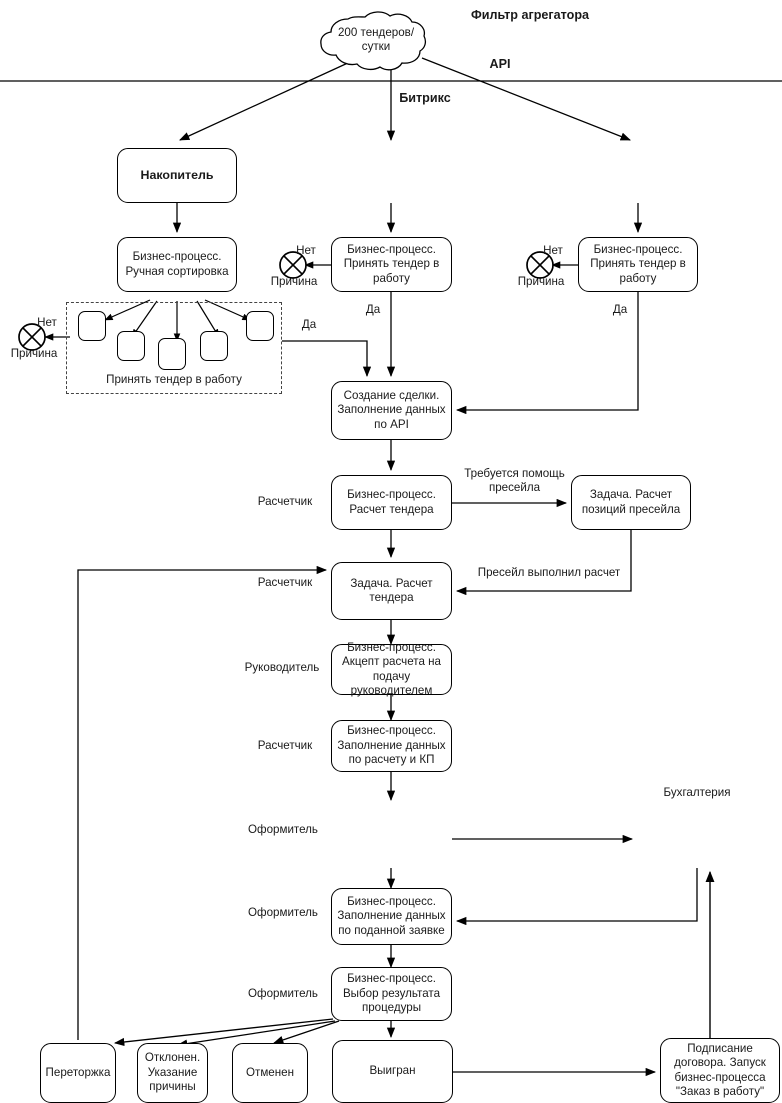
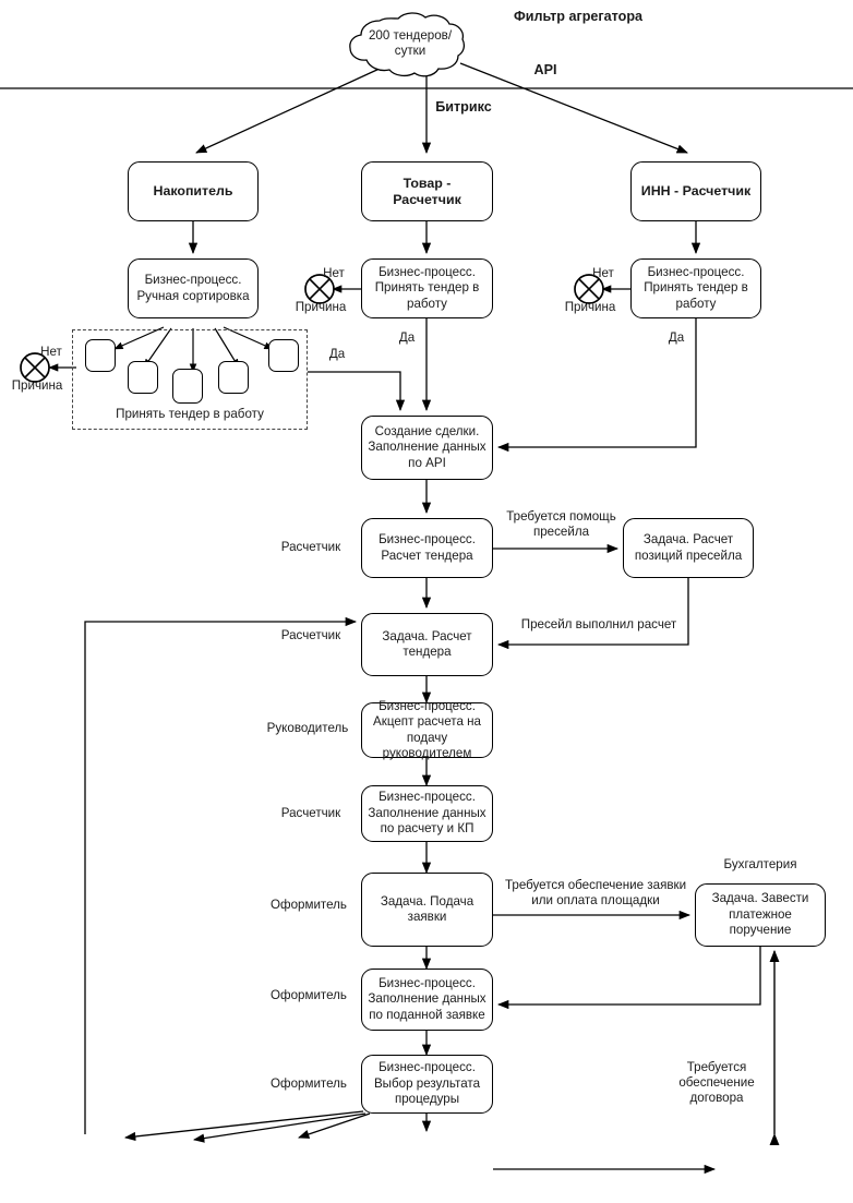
  200 тендеров/
  сутки
  Фильтр агрегатора
  API
  Битрикс
  Накопитель
+ Товар - Расчетчик
+ ИНН - Расчетчик
  Бизнес-процесс.
  Ручная сортировка
  Бизнес-процесс.
  Принять тендер в
  работу
  Бизнес-процесс.
  Принять тендер в
  работу
  Принять тендер в работу
  Создание сделки.
  Заполнение данных
  по API
  Бизнес-процесс.
  Расчет тендера
  Задача. Расчет
  позиций пресейла
  Задача. Расчет
  тендера
  Бизнес-процесс.
  Акцепт расчета на
  подачу
  руководителем
  Бизнес-процесс.
  Заполнение данных
  по расчету и КП
+ Задача. Подача
+ заявки
+ Задача. Завести
+ платежное
+ поручение
  Бизнес-процесс.
  Заполнение данных
  по поданной заявке
  Бизнес-процесс.
  Выбор результата
  процедуры
- Переторжка
- Отклонен.
- Указание
- причины
- Отменен
- Выигран
- Подписание
- договора. Запуск
- бизнес-процесса
- "Заказ в работу"
  Расчетчик
  Расчетчик
  Руководитель
  Расчетчик
  Оформитель
  Оформитель
  Оформитель
  Бухгалтерия
  Нет
  Причина
  Нет
  Причина
  Нет
  Причина
  Да
  Да
  Да
  Требуется помощь
  пресейла
  Пресейл выполнил расчет
+ Требуется обеспечение заявки
+ или оплата площадки
+ Требуется
+ обеспечение
+ договора
